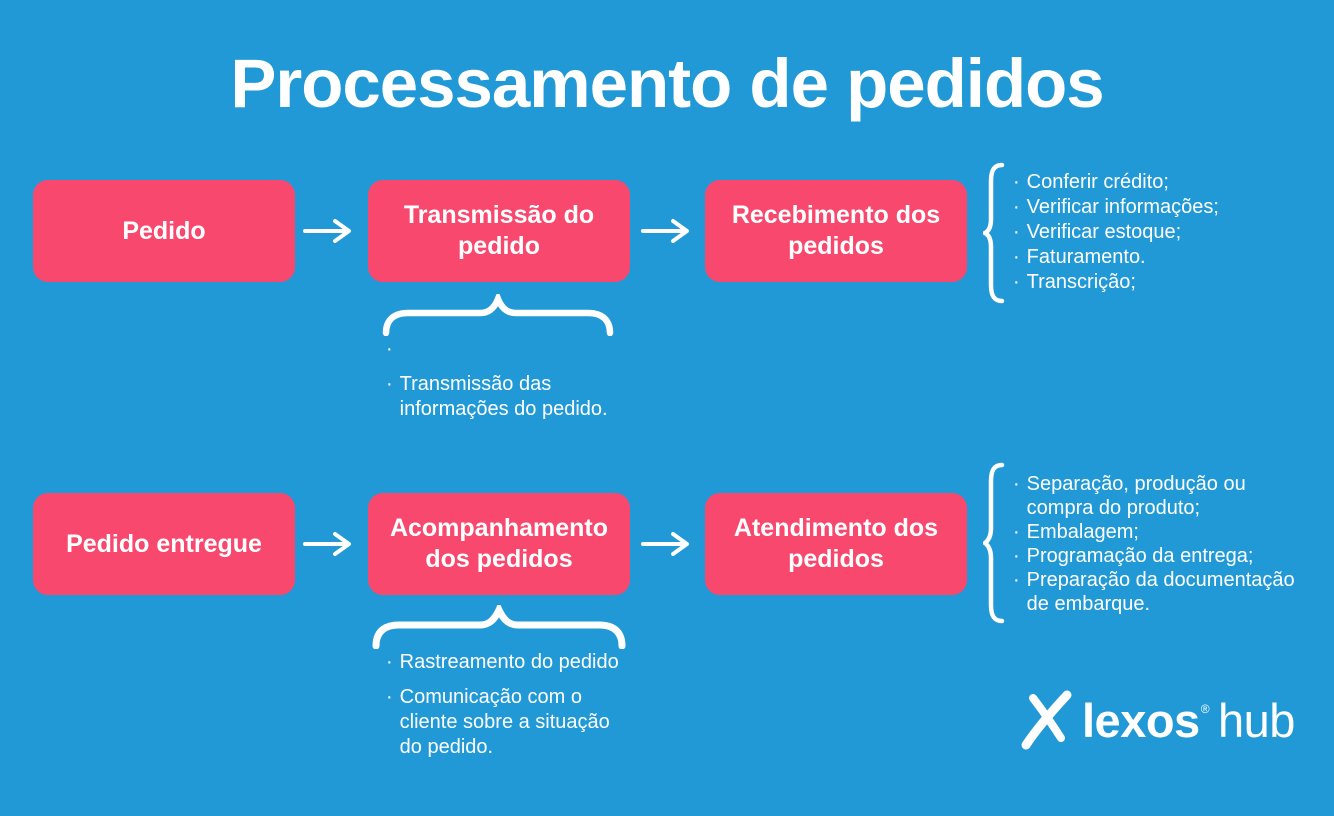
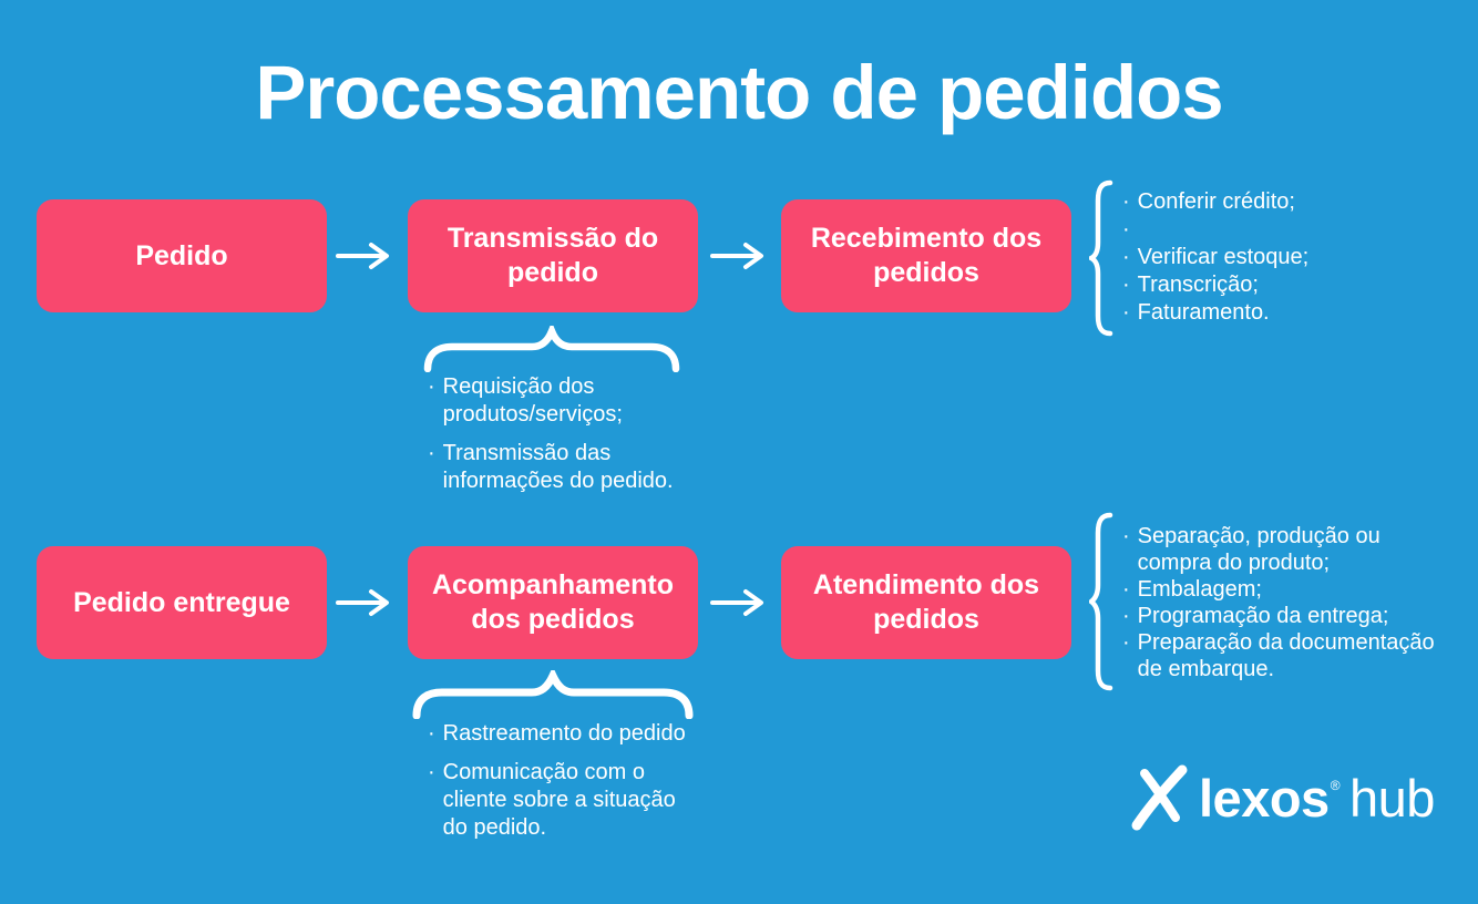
  Processamento de pedidos
  Pedido
  Transmissão do pedido
  Recebimento dos pedidos
  ·
  Conferir crédito;
  ·
- Verificar informações;
  ·
  Verificar estoque;
  ·
- Faturamento.
+ Transcrição;
  ·
- Transcrição;
+ Faturamento.
  ·
+ Requisição dos
+ produtos/serviços;
  ·
  Transmissão das
  informações do pedido.
  Pedido entregue
  Acompanhamento dos pedidos
  Atendimento dos pedidos
  ·
  Separação, produção ou
  compra do produto;
  ·
  Embalagem;
  ·
  Programação da entrega;
  ·
  Preparação da documentação
  de embarque.
  ·
  Rastreamento do pedido
  ·
  Comunicação com o
  cliente sobre a situação
  do pedido.
  lexos
  ®
  hub
